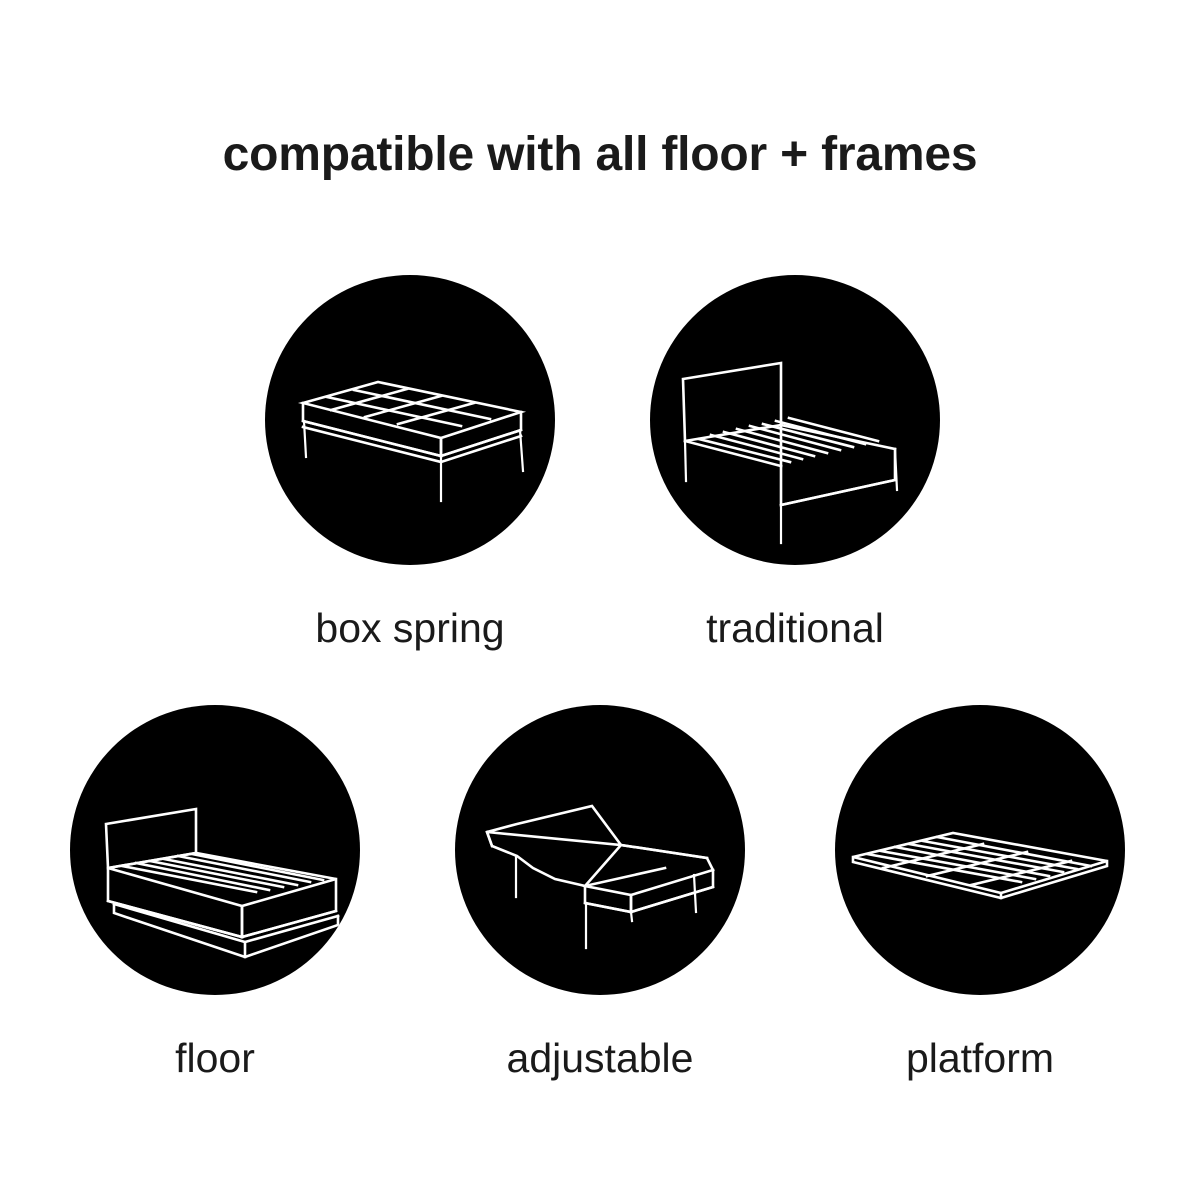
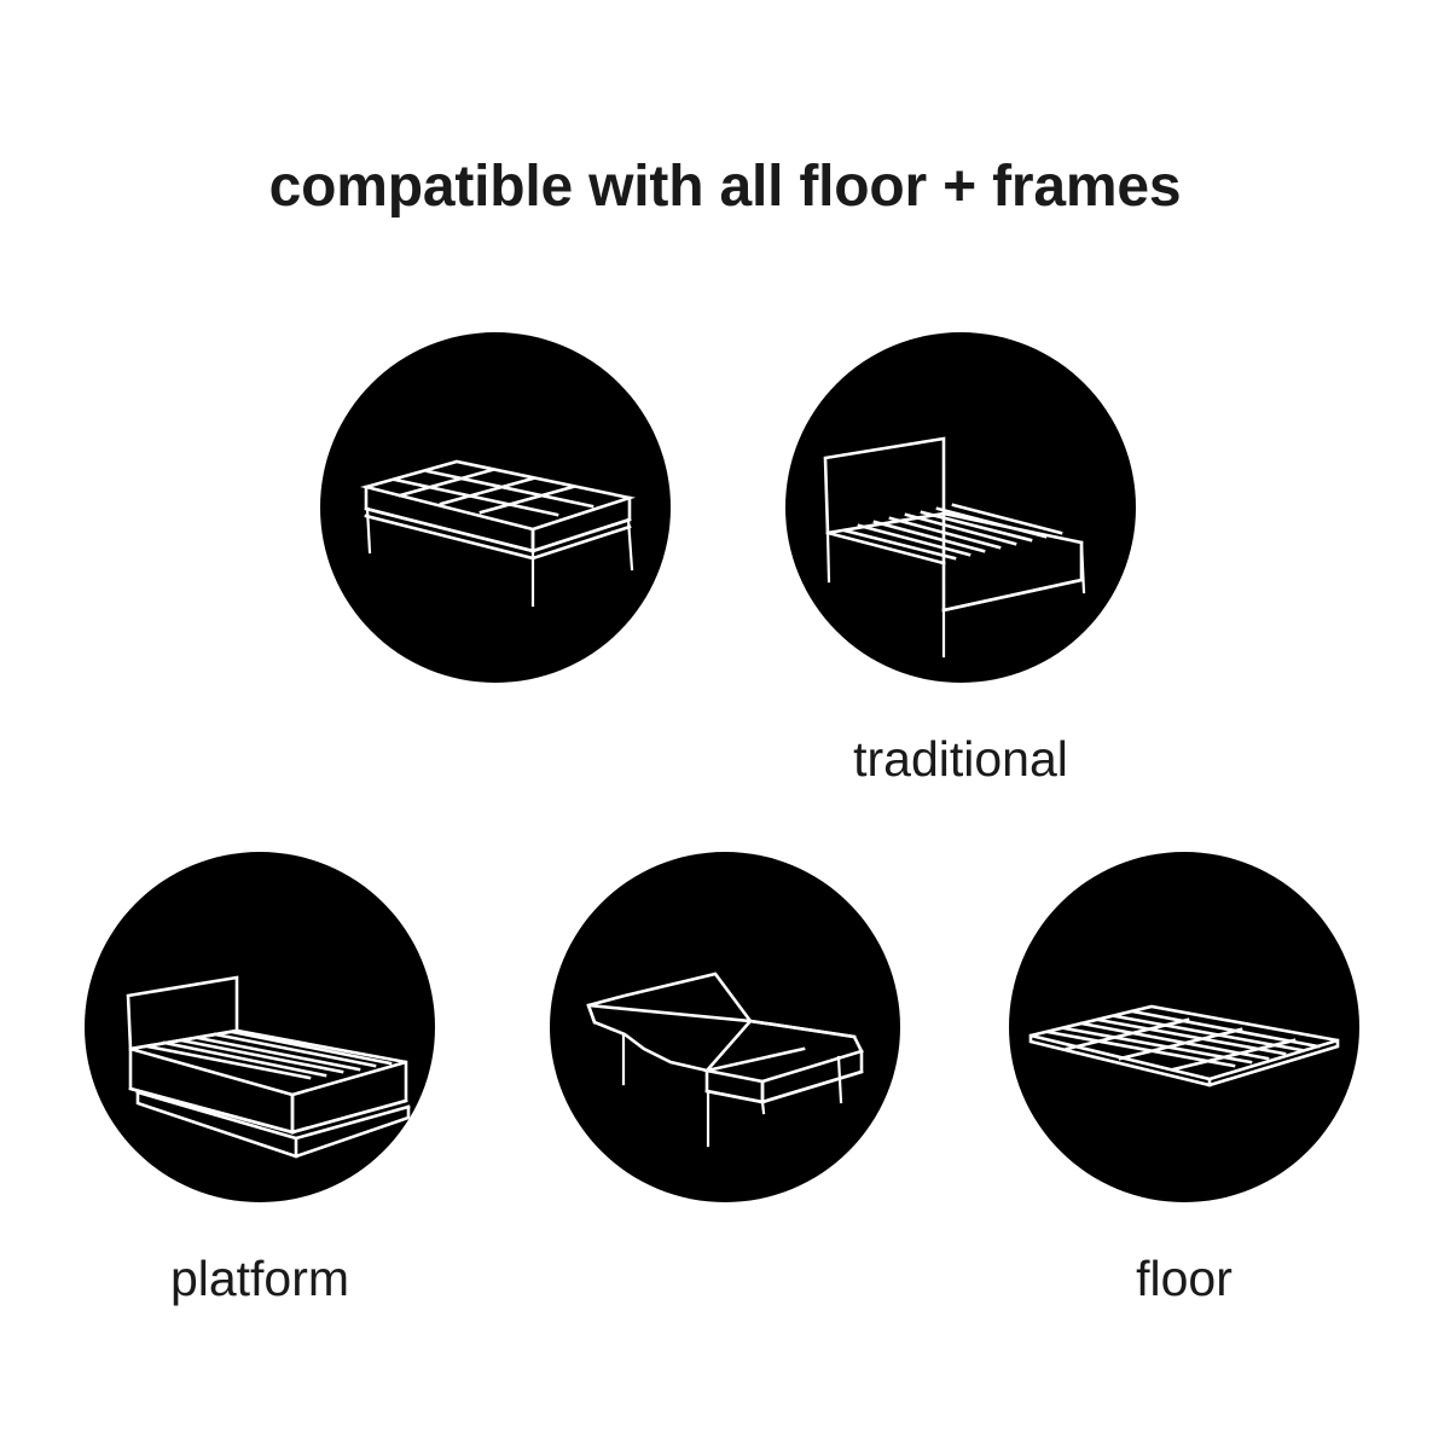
  compatible with all floor + frames
- box spring
  traditional
- floor
+ platform
- adjustable
- platform
+ floor
